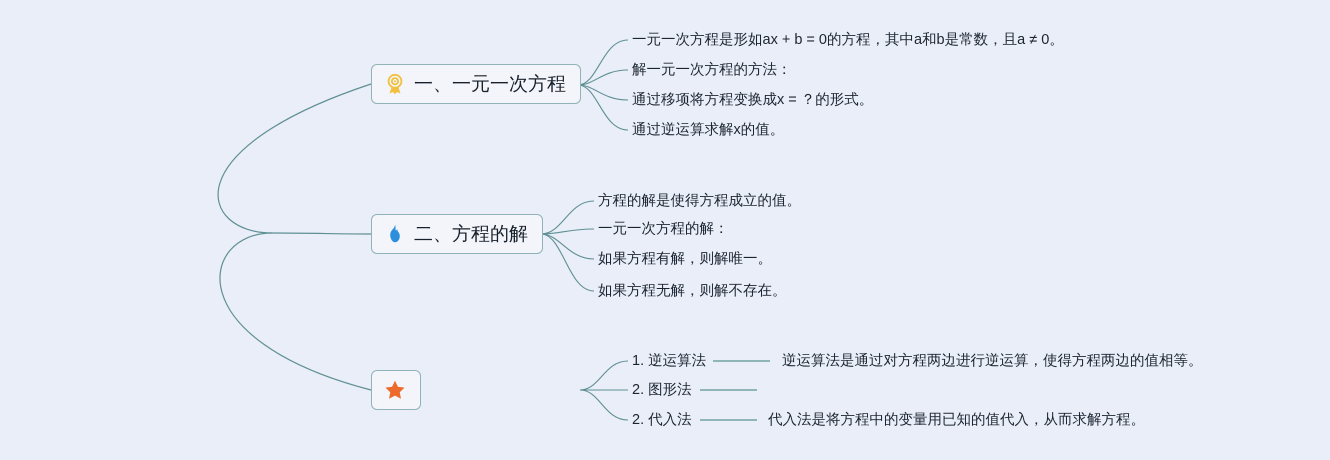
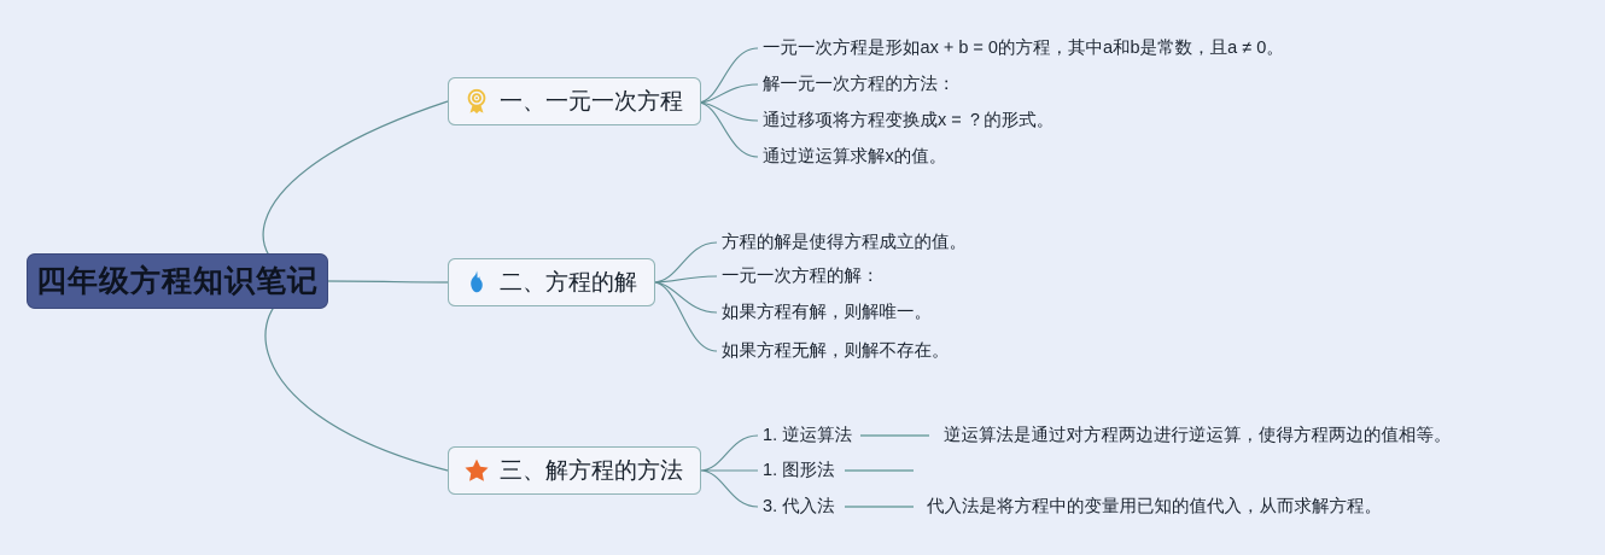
+ 四年级方程知识笔记
  一、一元一次方程
  二、方程的解
+ 三、解方程的方法
  一元一次方程是形如ax + b = 0的方程，其中a和b是常数，且a ≠ 0。
  解一元一次方程的方法：
  通过移项将方程变换成x = ？的形式。
  通过逆运算求解x的值。
  方程的解是使得方程成立的值。
  一元一次方程的解：
  如果方程有解，则解唯一。
  如果方程无解，则解不存在。
  1. 逆运算法
  逆运算法是通过对方程两边进行逆运算，使得方程两边的值相等。
- 2. 图形法
+ 1. 图形法
- 2. 代入法
+ 3. 代入法
  代入法是将方程中的变量用已知的值代入，从而求解方程。
